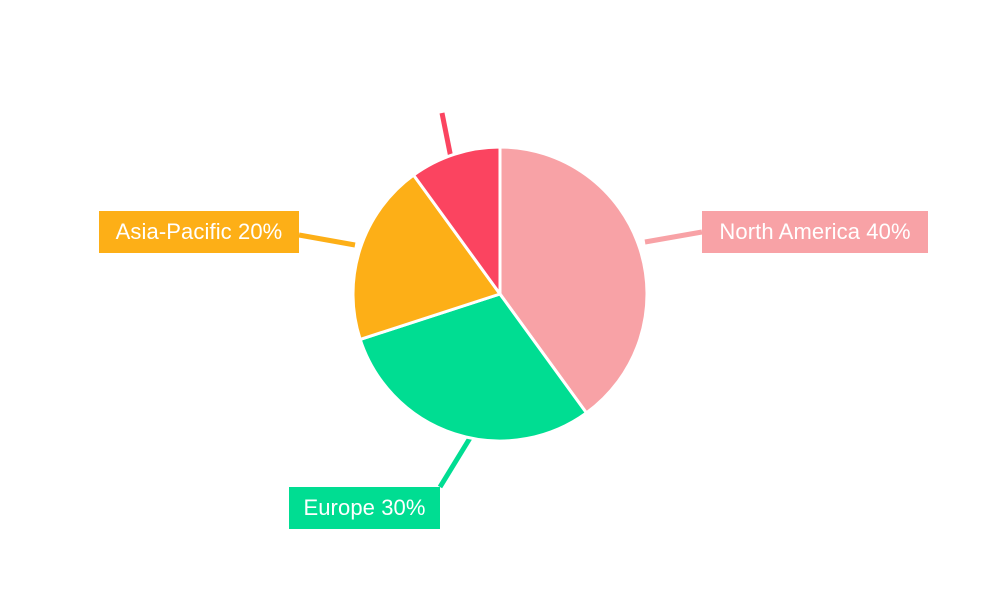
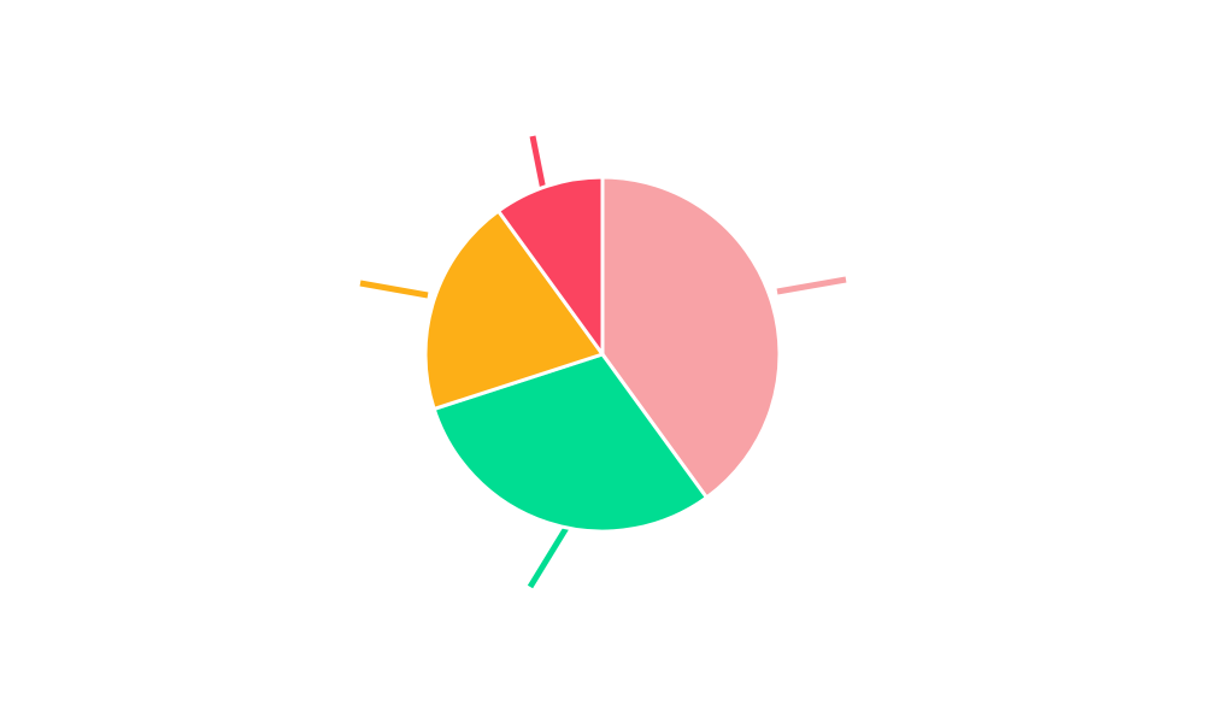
- North America 40%
- Europe 30%
- Asia-Pacific 20%
